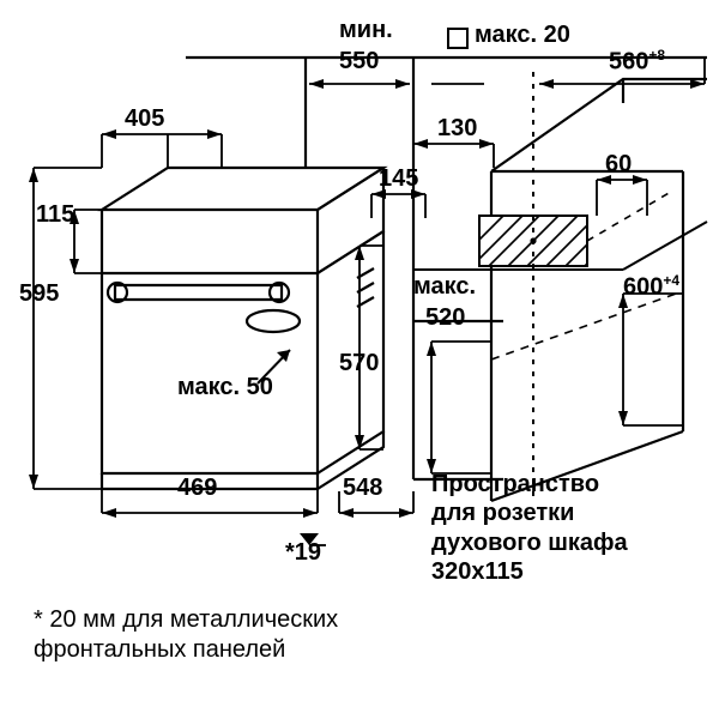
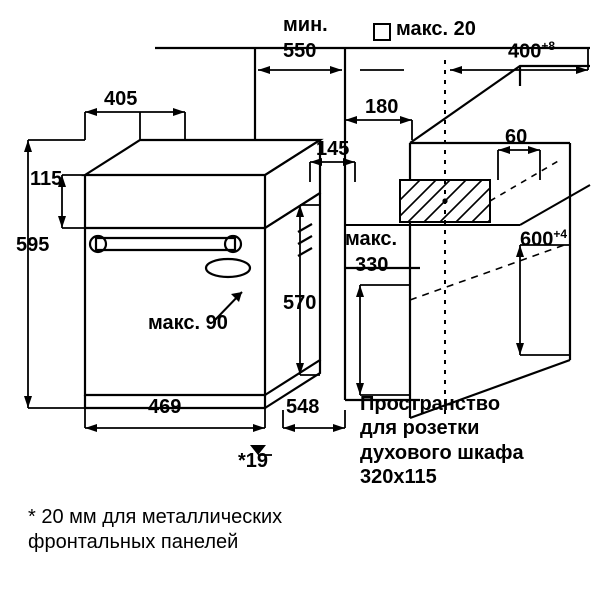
  мин.
  550
  макс. 20
- 560+8
+ 400+8
  405
- 130
+ 180
  60
  145
  115
  595
  макс.
- 520
+ 330
  600+4
  570
- макс. 50
+ макс. 90
  469
  548
  *19
  Пространство
  для розетки
  духового шкафа
  320х115
  * 20 мм для металлических
  фронтальных панелей
